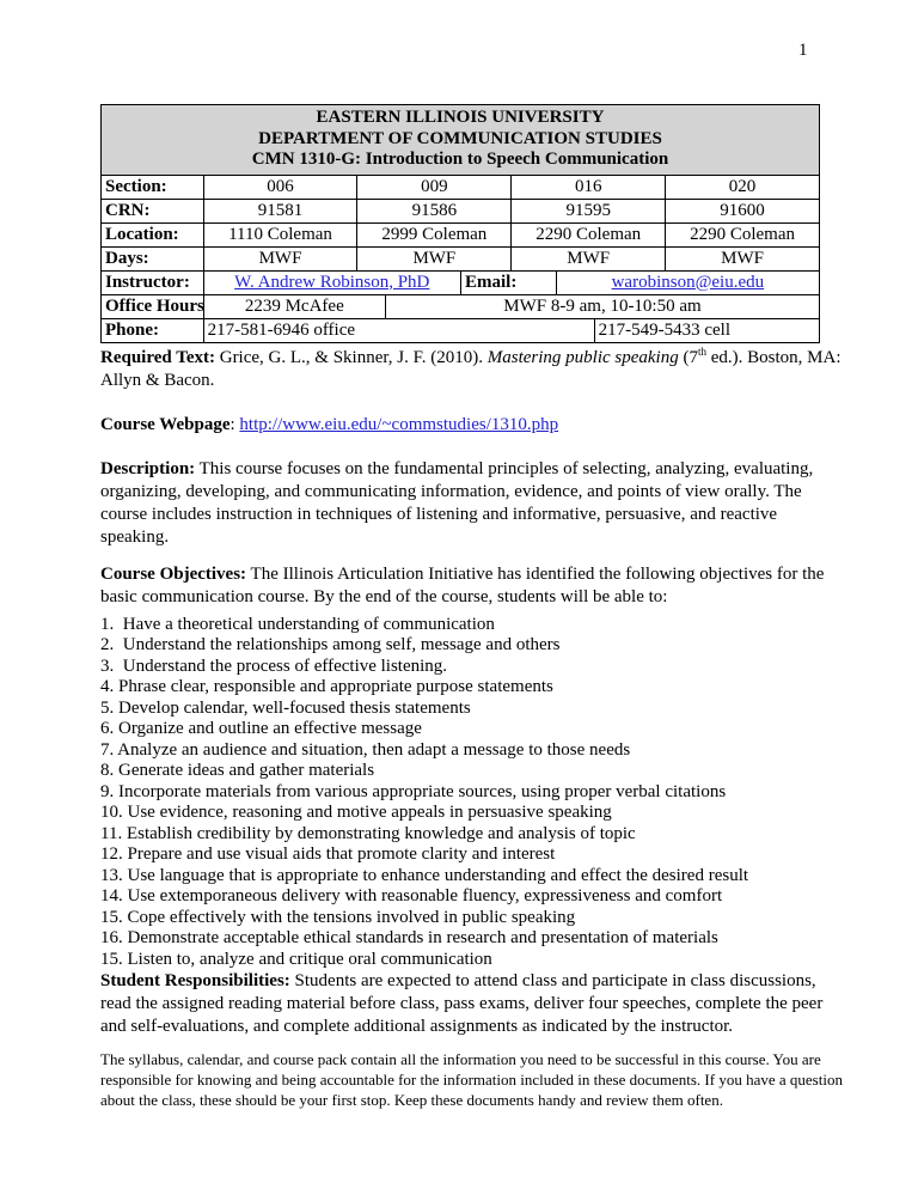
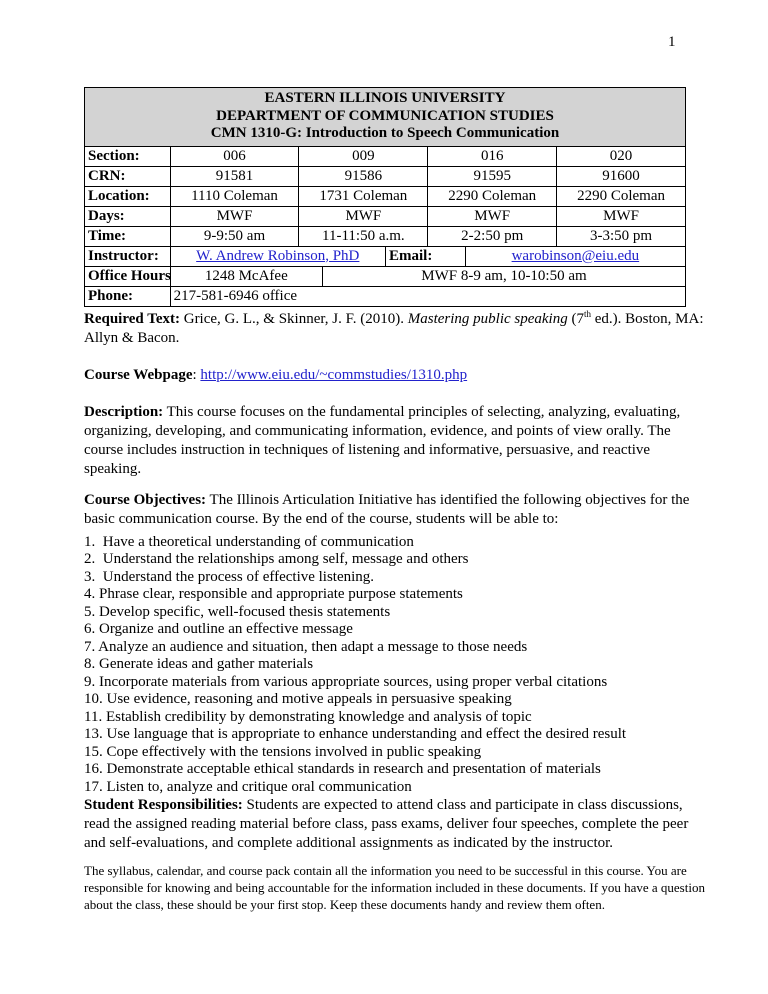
  1
  EASTERN ILLINOIS UNIVERSITY
  DEPARTMENT OF COMMUNICATION STUDIES
  CMN 1310-G: Introduction to Speech Communication
  Section:
  006
  009
  016
  020
  CRN:
  91581
  91586
  91595
  91600
  Location:
  1110 Coleman
- 2999 Coleman
+ 1731 Coleman
  2290 Coleman
  2290 Coleman
  Days:
  MWF
  MWF
  MWF
  MWF
+ Time:
+ 9-9:50 am
+ 11-11:50 a.m.
+ 2-2:50 pm
+ 3-3:50 pm
  Instructor:
  W. Andrew Robinson, PhD
  Email:
  warobinson@eiu.edu
  Office Hours
- 2239 McAfee
+ 1248 McAfee
  MWF 8-9 am, 10-10:50 am
  Phone:
  217-581-6946 office
- 217-549-5433 cell
  Required Text: Grice, G. L., & Skinner, J. F. (2010). Mastering public speaking (7th ed.). Boston, MA: Allyn & Bacon.
  Course Webpage: http://www.eiu.edu/~commstudies/1310.php
  Description: This course focuses on the fundamental principles of selecting, analyzing, evaluating, organizing, developing, and communicating information, evidence, and points of view orally. The course includes instruction in techniques of listening and informative, persuasive, and reactive speaking.
  Course Objectives: The Illinois Articulation Initiative has identified the following objectives for the basic communication course. By the end of the course, students will be able to:
  1. Have a theoretical understanding of communication
  2. Understand the relationships among self, message and others
  3. Understand the process of effective listening.
  4. Phrase clear, responsible and appropriate purpose statements
- 5. Develop calendar, well-focused thesis statements
+ 5. Develop specific, well-focused thesis statements
  6. Organize and outline an effective message
  7. Analyze an audience and situation, then adapt a message to those needs
  8. Generate ideas and gather materials
  9. Incorporate materials from various appropriate sources, using proper verbal citations
  10. Use evidence, reasoning and motive appeals in persuasive speaking
  11. Establish credibility by demonstrating knowledge and analysis of topic
- 12. Prepare and use visual aids that promote clarity and interest
  13. Use language that is appropriate to enhance understanding and effect the desired result
- 14. Use extemporaneous delivery with reasonable fluency, expressiveness and comfort
  15. Cope effectively with the tensions involved in public speaking
  16. Demonstrate acceptable ethical standards in research and presentation of materials
- 15. Listen to, analyze and critique oral communication
+ 17. Listen to, analyze and critique oral communication
  Student Responsibilities: Students are expected to attend class and participate in class discussions, read the assigned reading material before class, pass exams, deliver four speeches, complete the peer and self-evaluations, and complete additional assignments as indicated by the instructor.
  The syllabus, calendar, and course pack contain all the information you need to be successful in this course. You are responsible for knowing and being accountable for the information included in these documents. If you have a question about the class, these should be your first stop. Keep these documents handy and review them often.
